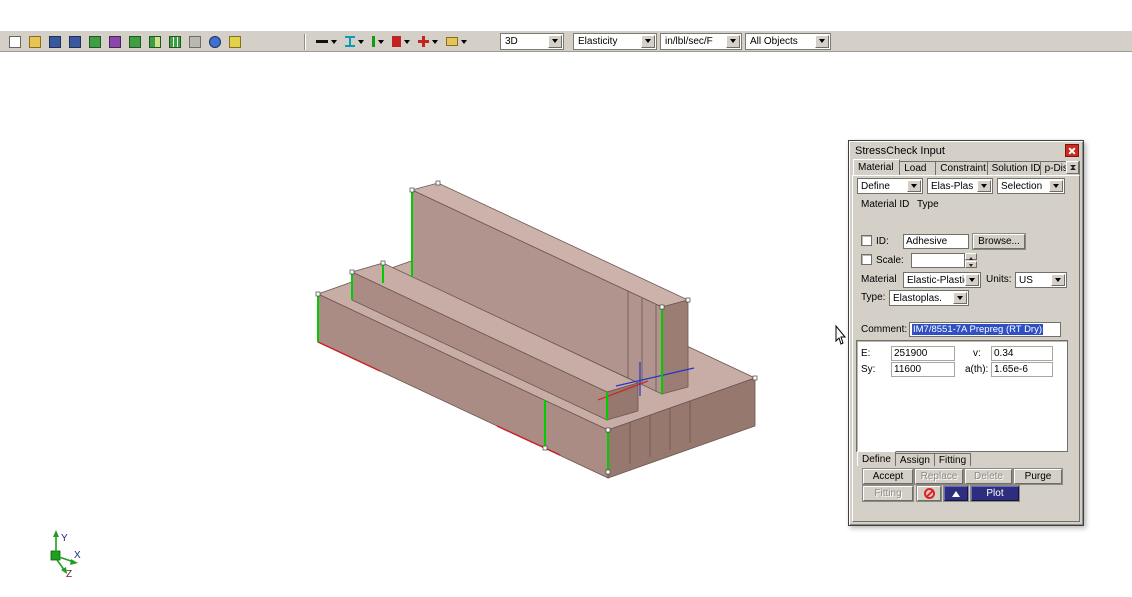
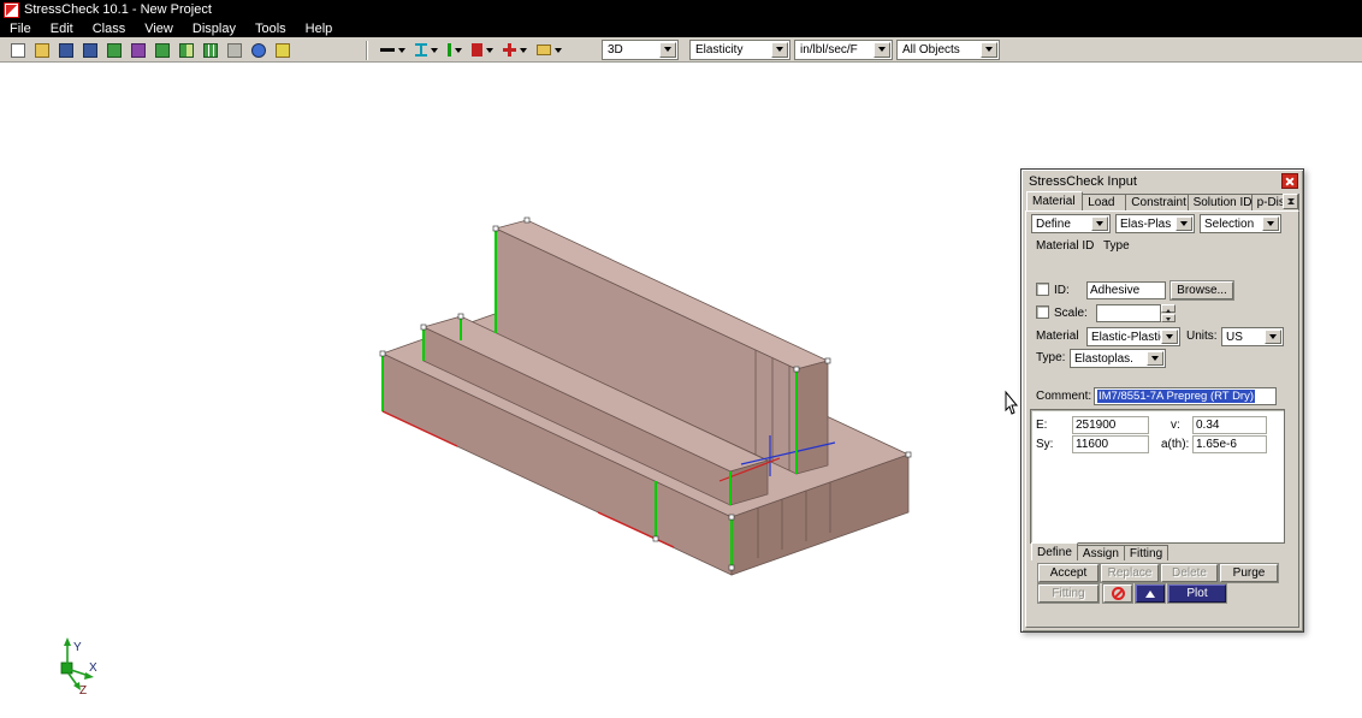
+ StressCheck 10.1 - New Project
+ File
+ Edit
+ Class
+ View
+ Display
+ Tools
+ Help
  3D
  Elasticity
  in/lbl/sec/F
  All Objects
  Y
  X
  Z
  StressCheck Input
  Material
  Load
  Constraint
  Solution ID
  Define
  Elas-Plas
  Selection
  Material ID
  Type
  ID:
  Adhesive
  Browse...
  Scale:
  Material
  Elastic-Plasti
  Units:
  US
  Type:
  Elastoplas.
  Comment:
  IM7/8551-7A Prepreg (RT Dry)
  E:
  251900
  v:
  0.34
  Sy:
  11600
  a(th):
  1.65e-6
  Define
  Assign
  Fitting
  Accept
  Replace
  Delete
  Purge
  Fitting
  Plot
